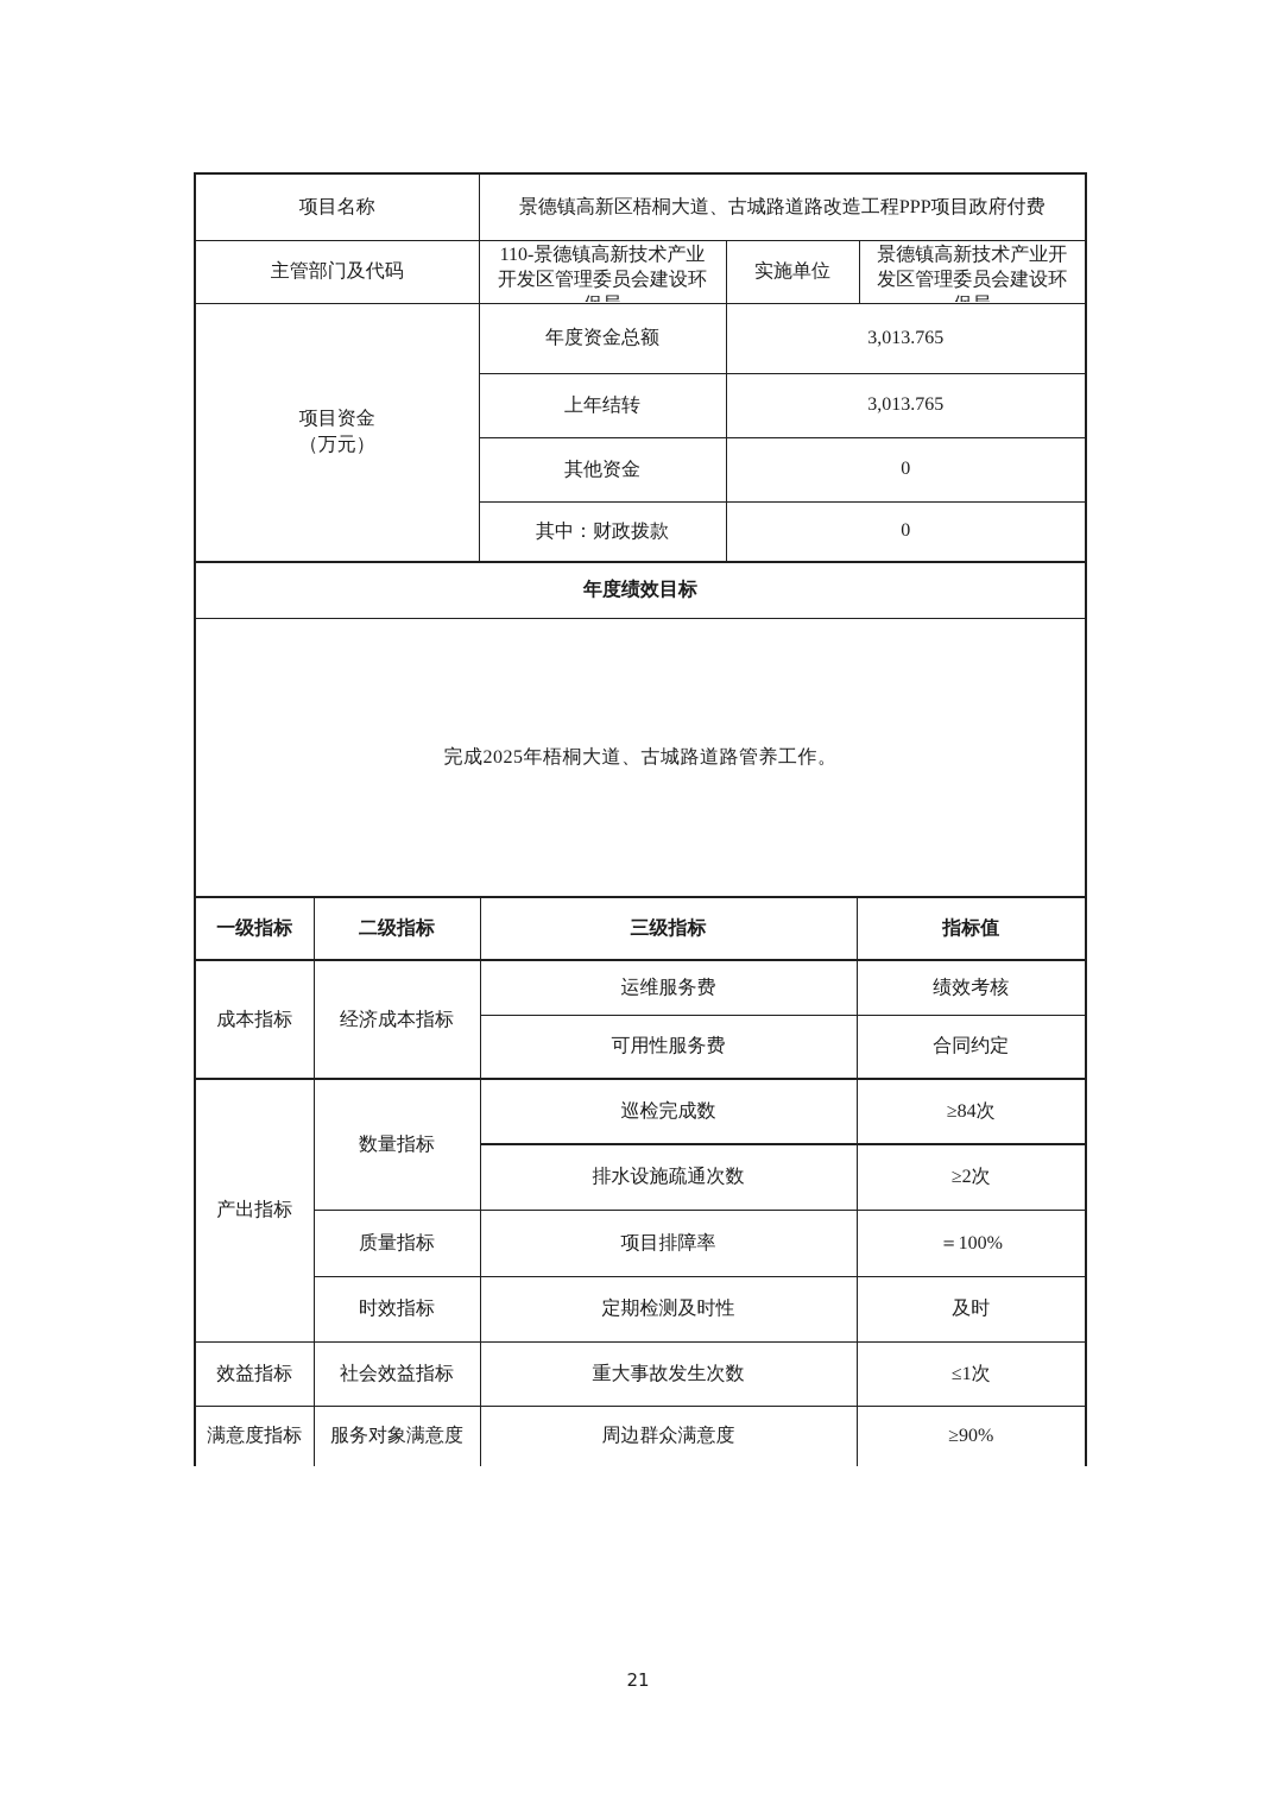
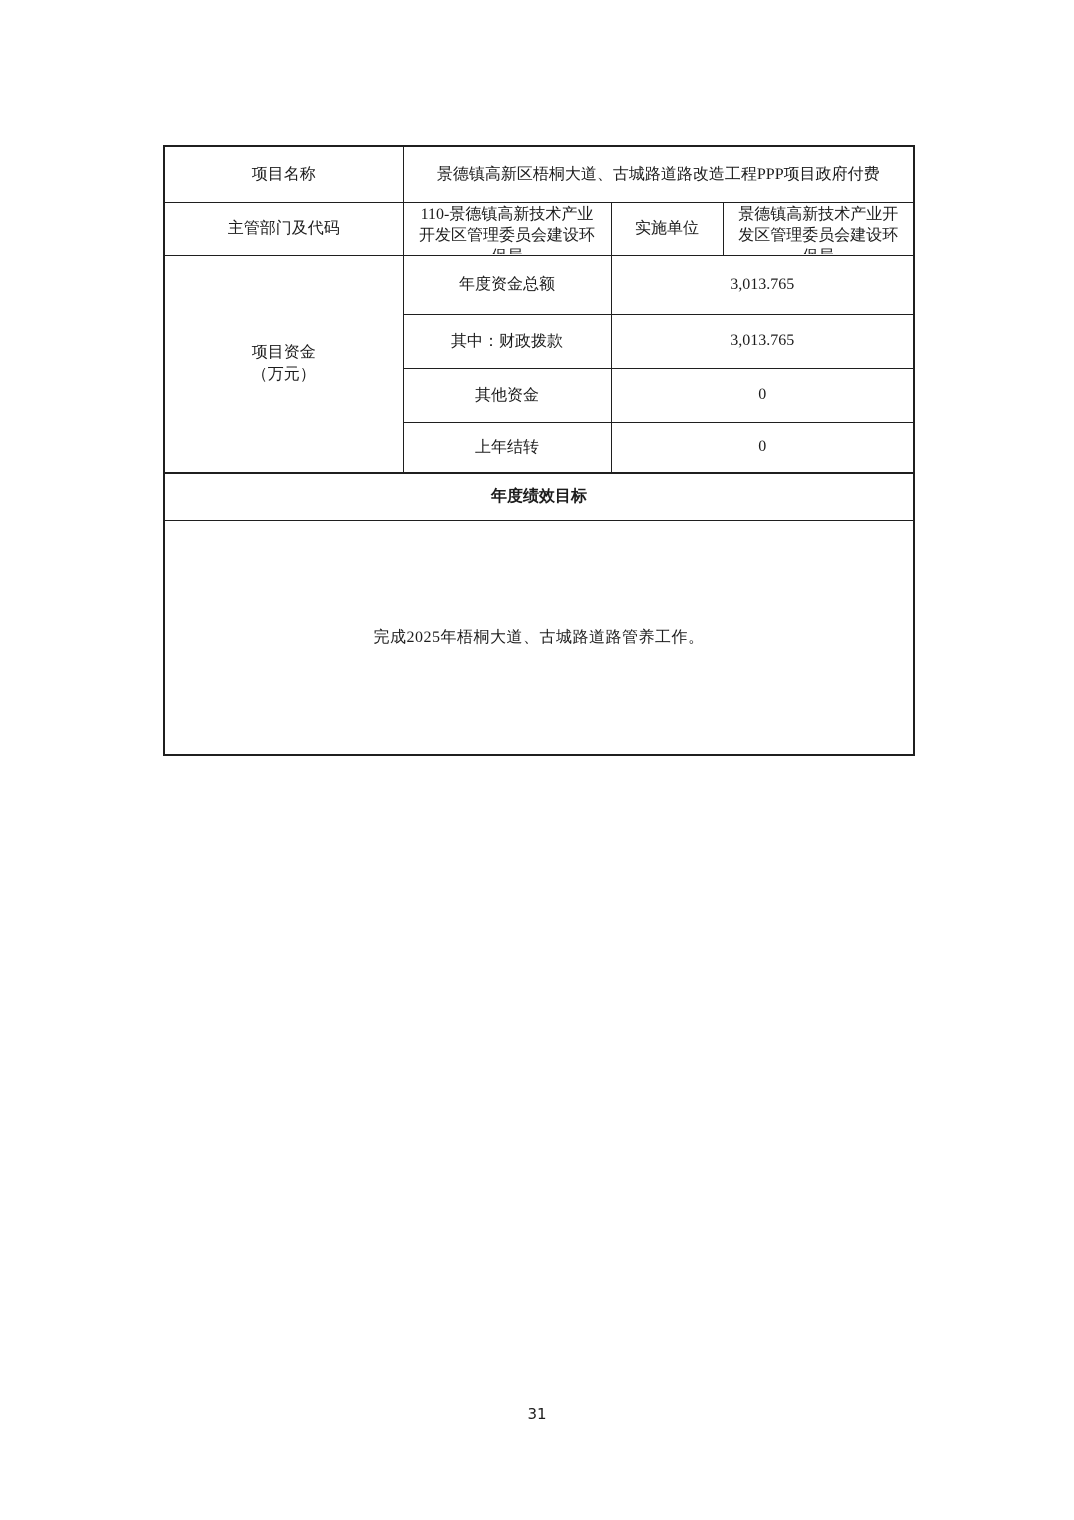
  项目名称	景德镇高新区梧桐大道、古城路道路改造工程PPP项目政府付费
  主管部门及代码	110-景德镇高新技术产业 开发区管理委员会建设环	实施单位	景德镇高新技术产业开 发区管理委员会建设环
  项目资金 （万元）	年度资金总额	3,013.765
- 上年结转	3,013.765
+ 其中：财政拨款	3,013.765
  其他资金	0
- 其中：财政拨款	0
+ 上年结转	0
  年度绩效目标
  完成2025年梧桐大道、古城路道路管养工作。
- 一级指标	二级指标	三级指标	指标值
- 成本指标	经济成本指标	运维服务费	绩效考核
- 可用性服务费	合同约定
- 产出指标	数量指标	巡检完成数	≥84次
- 排水设施疏通次数	≥2次
- 质量指标	项目排障率	＝100%
- 时效指标	定期检测及时性	及时
- 效益指标	社会效益指标	重大事故发生次数	≤1次
- 满意度指标	服务对象满意度	周边群众满意度	≥90%
- 21
+ 31
